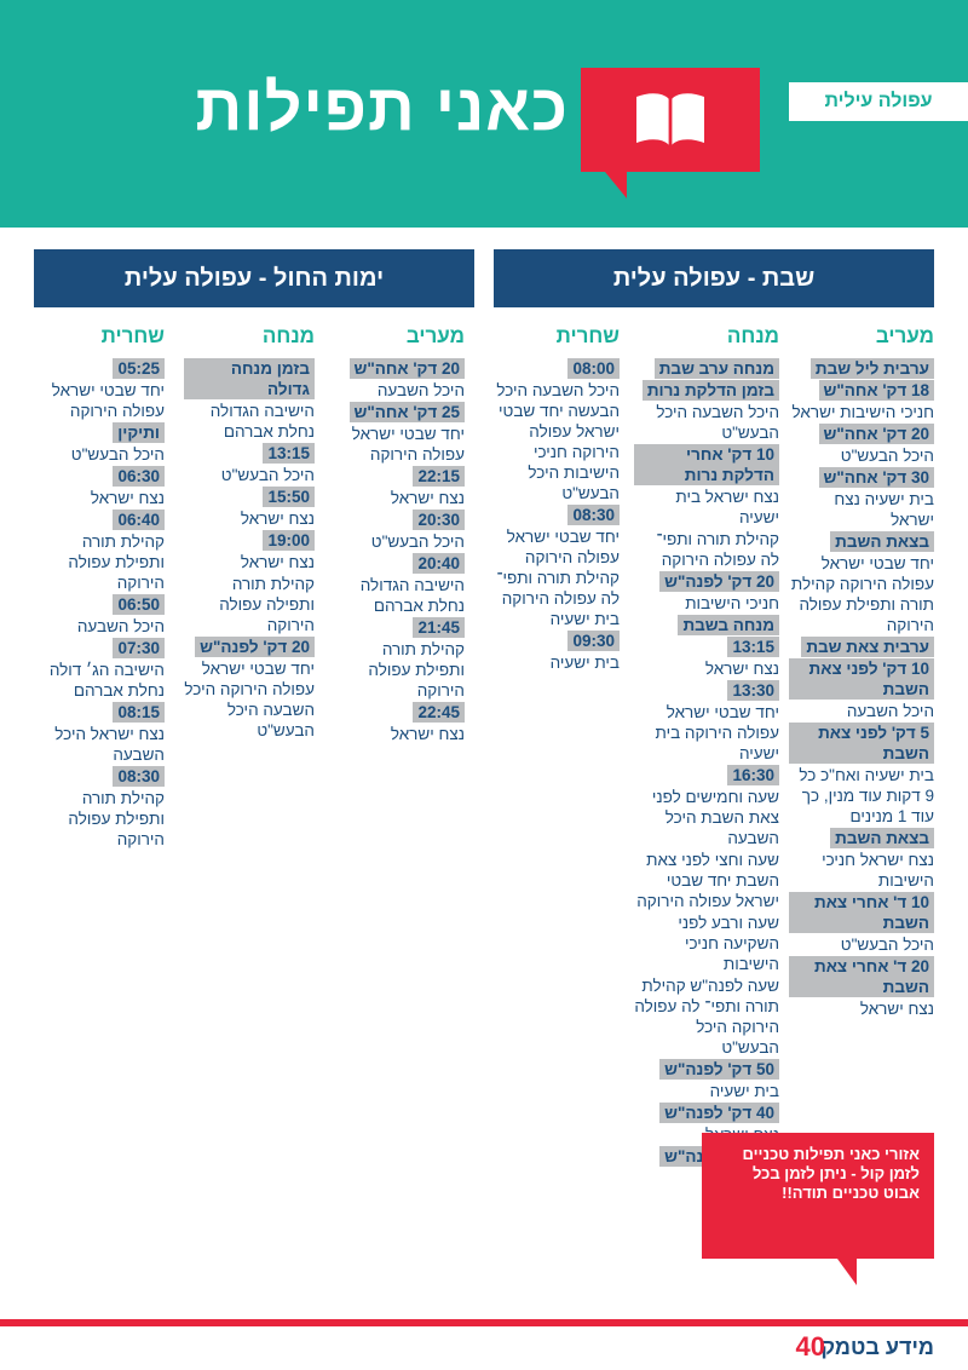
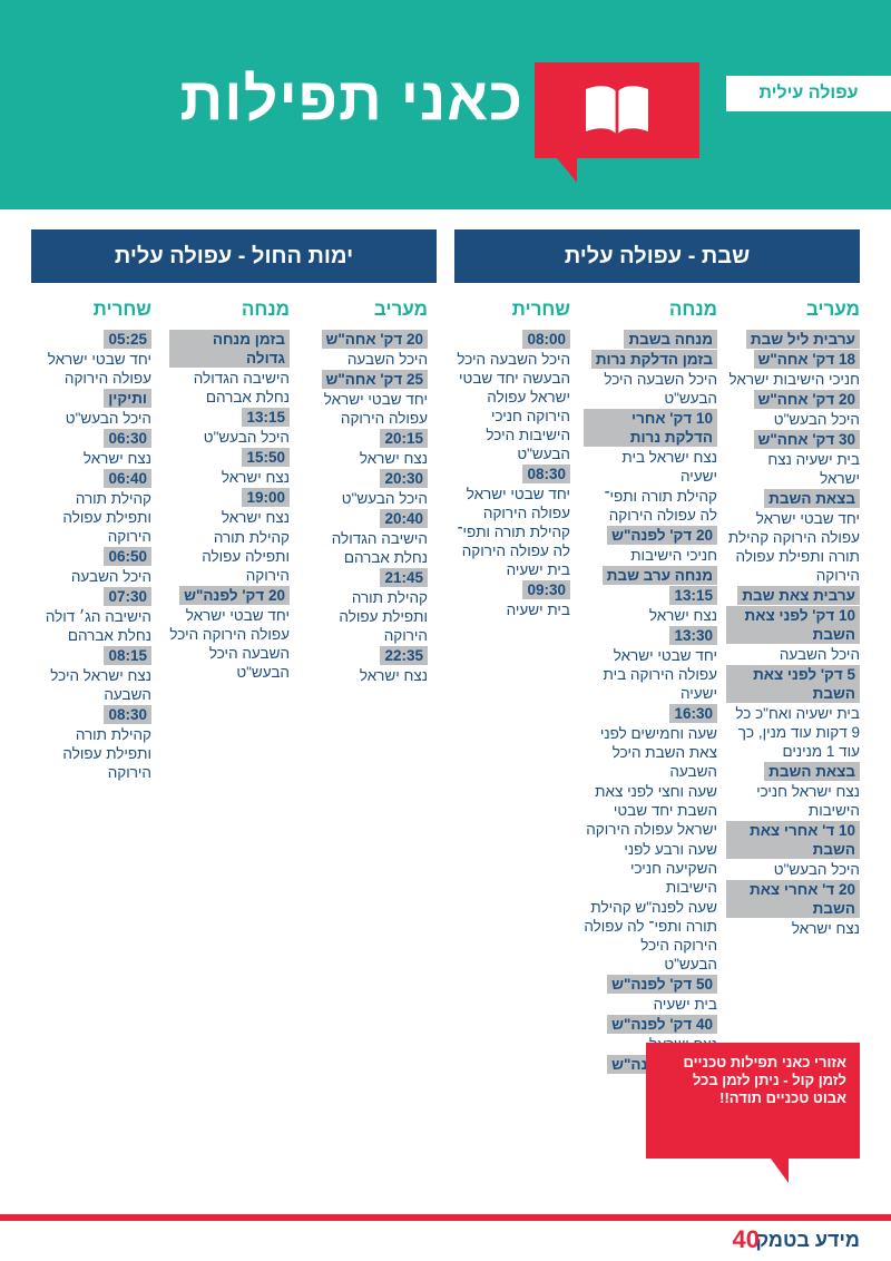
  כאני תפילות
  עפולה עילית
  ימות החול - עפולה עלית
  שבת - עפולה עלית
  שחרית
  05:25
  יחד שבטי ישראל עפולה הירוקה
  ותיקין
  היכל הבעש"ט
  06:30
  נצח ישראל
  06:40
  קהילת תורה ותפילת עפולה הירוקה
  06:50
  היכל השבעה
  07:30
  הישיבה הג׳ דולה נחלת אברהם
  08:15
  נצח ישראל היכל השבעה
  08:30
  קהילת תורה ותפילת עפולה הירוקה
  מנחה
  בזמן מנחה גדולה
  הישיבה הגדולה נחלת אברהם
  13:15
  היכל הבעש"ט
  15:50
  נצח ישראל
  19:00
  נצח ישראל
  קהילת תורה ותפילה עפולה הירוקה
  20 דק' לפנה"ש
  יחד שבטי ישראל עפולה הירוקה היכל השבעה היכל הבעש"ט
  מעריב
  20 דק' אחה"ש
  היכל השבעה
  25 דק' אחה"ש
  יחד שבטי ישראל עפולה הירוקה
- 22:15
+ 20:15
  נצח ישראל
  20:30
  היכל הבעש"ט
  20:40
  הישיבה הגדולה נחלת אברהם
  21:45
  קהילת תורה ותפילת עפולה הירוקה
- 22:45
+ 22:35
  נצח ישראל
  שחרית
  08:00
  היכל השבעה היכל הבעשה יחד שבטי ישראל עפולה הירוקה חניכי הישיבות היכל הבעש"ט
  08:30
  יחד שבטי ישראל עפולה הירוקה קהילת תורה ותפי־ לה עפולה הירוקה בית ישעיה
  09:30
  בית ישעיה
  מנחה
- מנחה ערב שבת
+ מנחה בשבת
  בזמן הדלקת נרות
  היכל השבעה היכל הבעש"ט
  10 דק' אחרי הדלקת נרות
  נצח ישראל בית ישעיה
  קהילת תורה ותפי־ לה עפולה הירוקה
  20 דק' לפנה"ש
  חניכי הישיבות
- מנחה בשבת
+ מנחה ערב שבת
  13:15
  נצח ישראל
  13:30
  יחד שבטי ישראל עפולה הירוקה בית ישעיה
  16:30
  שעה וחמישים לפני צאת השבת היכל השבעה
  שעה וחצי לפני צאת השבת יחד שבטי ישראל עפולה הירוקה
  שעה ורבע לפני השקיעה חניכי הישיבות
  שעה לפנה"ש קהילת תורה ותפי־ לה עפולה הירוקה היכל הבעש"ט
  50 דק' לפנה"ש
  בית ישעיה
  40 דק' לפנה"ש
  מעריב
  ערבית ליל שבת
  18 דק' אחה"ש
  חניכי הישיבות ישראל
  20 דק' אחה"ש
  היכל הבעש"ט
  30 דק' אחה"ש
  בית ישעיה נצח ישראל
  בצאת השבת
  יחד שבטי ישראל עפולה הירוקה קהילת תורה ותפילת עפולה הירוקה
  ערבית צאת שבת
  10 דק' לפני צאת השבת
  היכל השבעה
  5 דק' לפני צאת השבת
  בית ישעיה ואח"כ כל 9 דקות עוד מנין, כך עוד 1 מנינים
  בצאת השבת
  נצח ישראל חניכי הישיבות
  10 ד' אחרי צאת השבת
  היכל הבעש"ט
  20 ד' אחרי צאת השבת
  נצח ישראל
  אזורי כאני תפילות טכניים לזמן קול - ניתן לזמן בכל אבוט טכניים תודה!!
  מידע בטמק
  40
